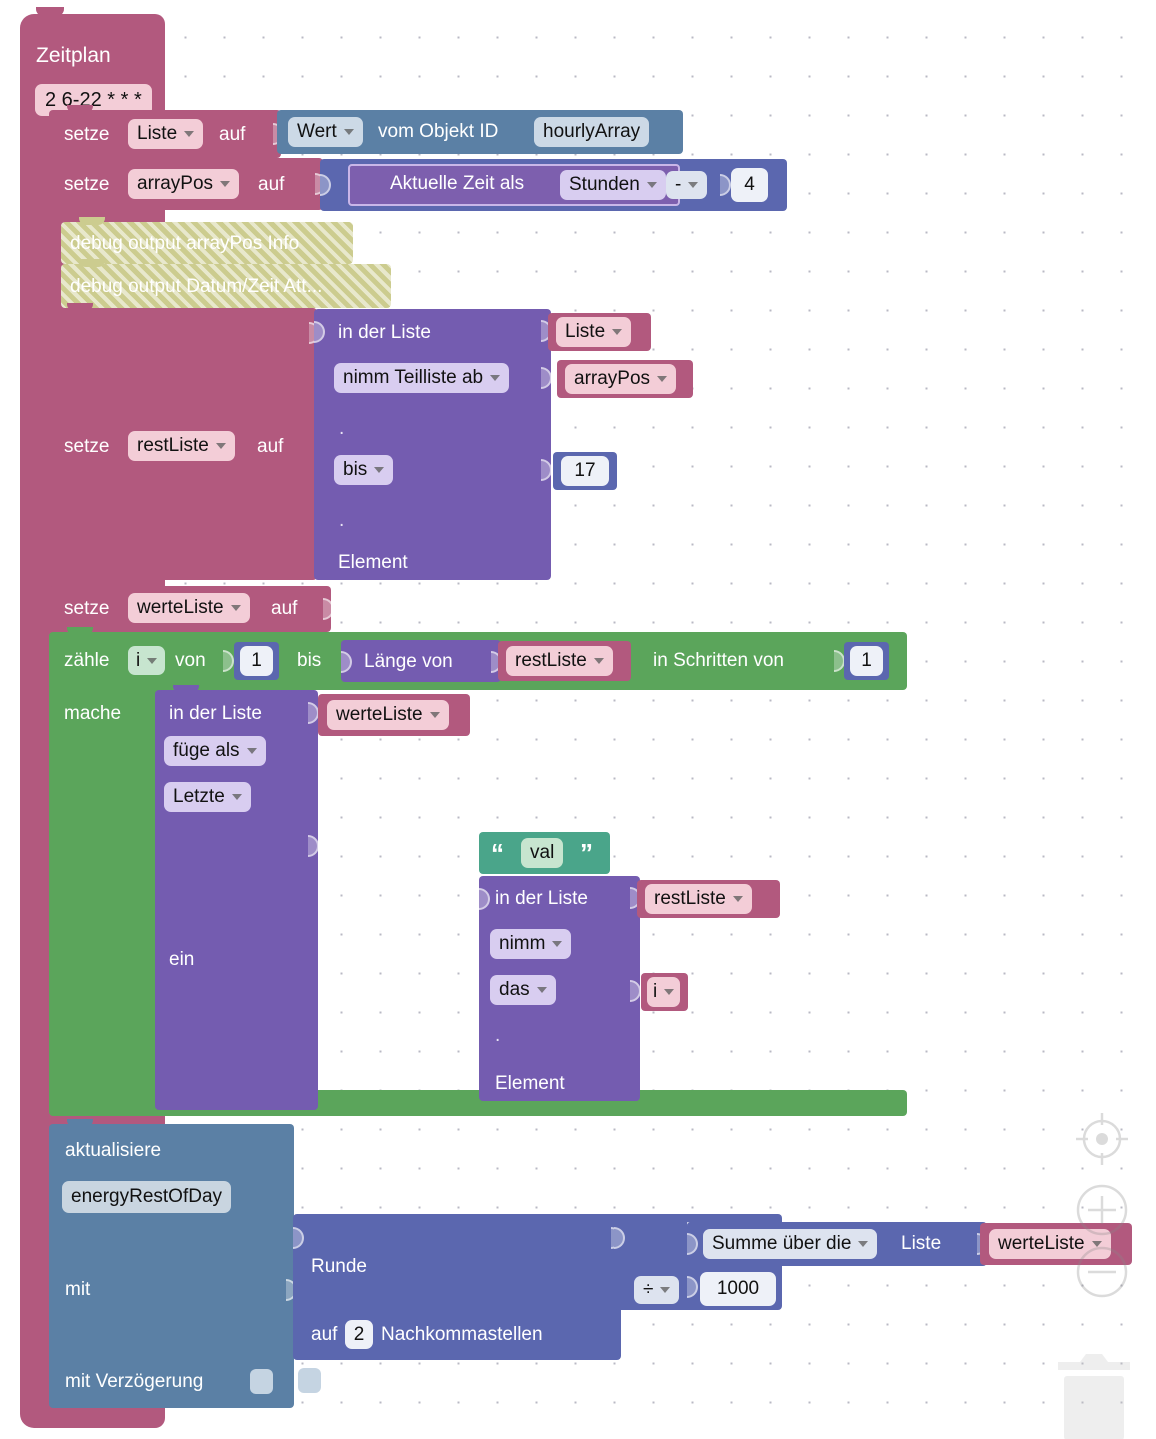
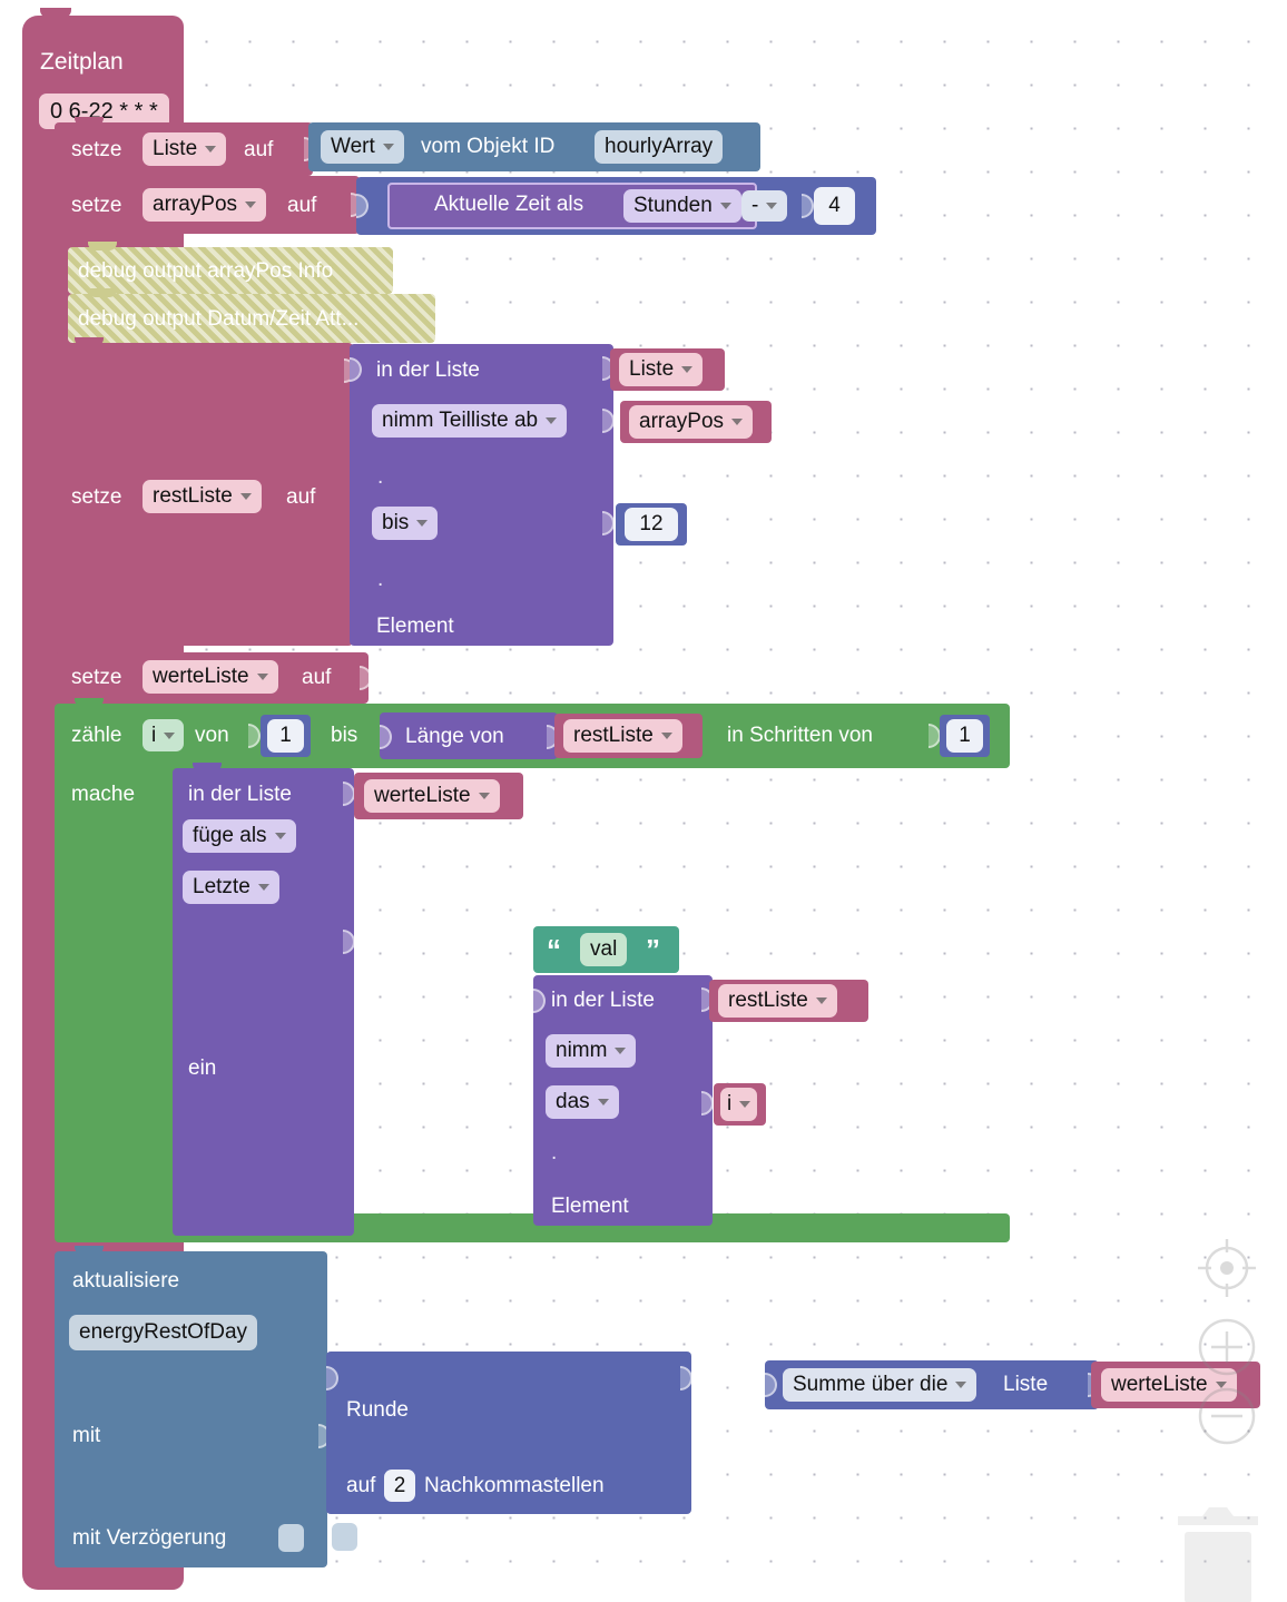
  Zeitplan
- 2 6-22 * * *
+ 0 6-22 * * *
  setze
  Liste
  auf
  Wert
  vom Objekt ID
  hourlyArray
  setze
  arrayPos
  auf
  Aktuelle Zeit als
  Stunden
  -
  4
  debug output arrayPos Info
  debug output Datum/Zeit Att...
  setze
  restListe
  auf
  in der Liste
  nimm Teilliste ab
  .
  bis
  .
  Element
  Liste
  arrayPos
- 17
+ 12
  setze
  werteListe
  auf
  zähle
  i
  von
  1
  bis
  Länge von
  restListe
  in Schritten von
  1
  mache
  in der Liste
  füge als
  Letzte
  ein
  werteListe
  “
  val
  ”
  in der Liste
  nimm
  das
  .
  Element
  restListe
  i
  aktualisiere
  energyRestOfDay
  mit
  mit Verzögerung
  Runde
  auf
  2
  Nachkommastellen
- ÷
- 1000
  Summe über die
  Liste
  werteListe
